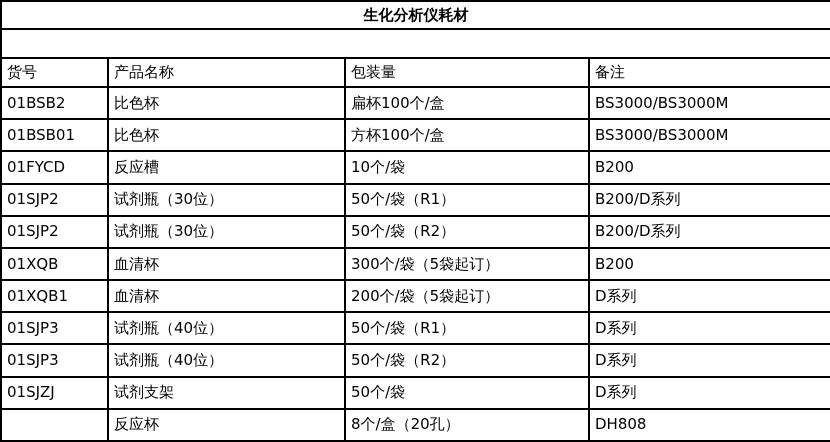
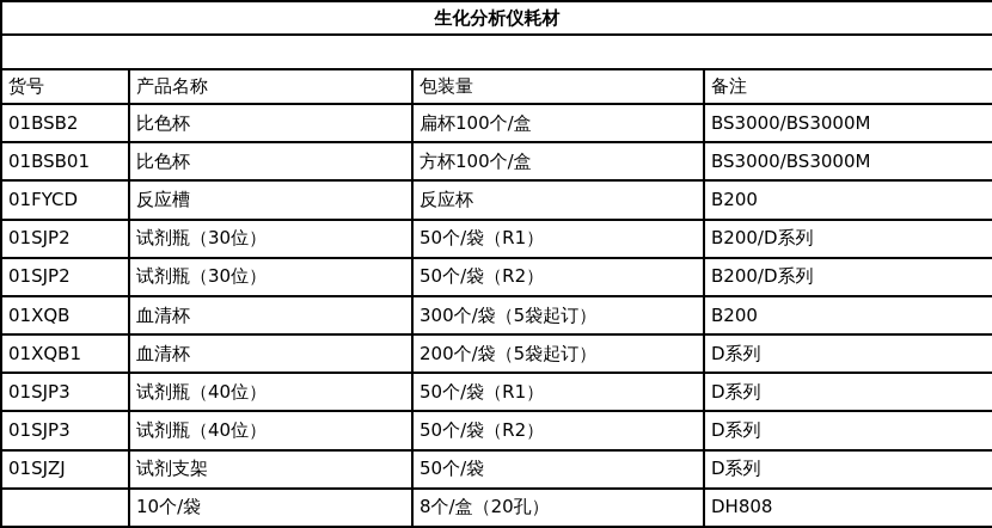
  生化分析仪耗材
  货号	产品名称	包装量	备注
  01BSB2	比色杯	扁杯100个/盒	BS3000/BS3000M
  01BSB01	比色杯	方杯100个/盒	BS3000/BS3000M
- 01FYCD	反应槽	10个/袋	B200
+ 01FYCD	反应槽	反应杯	B200
  01SJP2	试剂瓶（30位）	50个/袋（R1）	B200/D系列
  01SJP2	试剂瓶（30位）	50个/袋（R2）	B200/D系列
  01XQB	血清杯	300个/袋（5袋起订）	B200
  01XQB1	血清杯	200个/袋（5袋起订）	D系列
  01SJP3	试剂瓶（40位）	50个/袋（R1）	D系列
  01SJP3	试剂瓶（40位）	50个/袋（R2）	D系列
  01SJZJ	试剂支架	50个/袋	D系列
- 	反应杯	8个/盒（20孔）	DH808
+ 	10个/袋	8个/盒（20孔）	DH808
